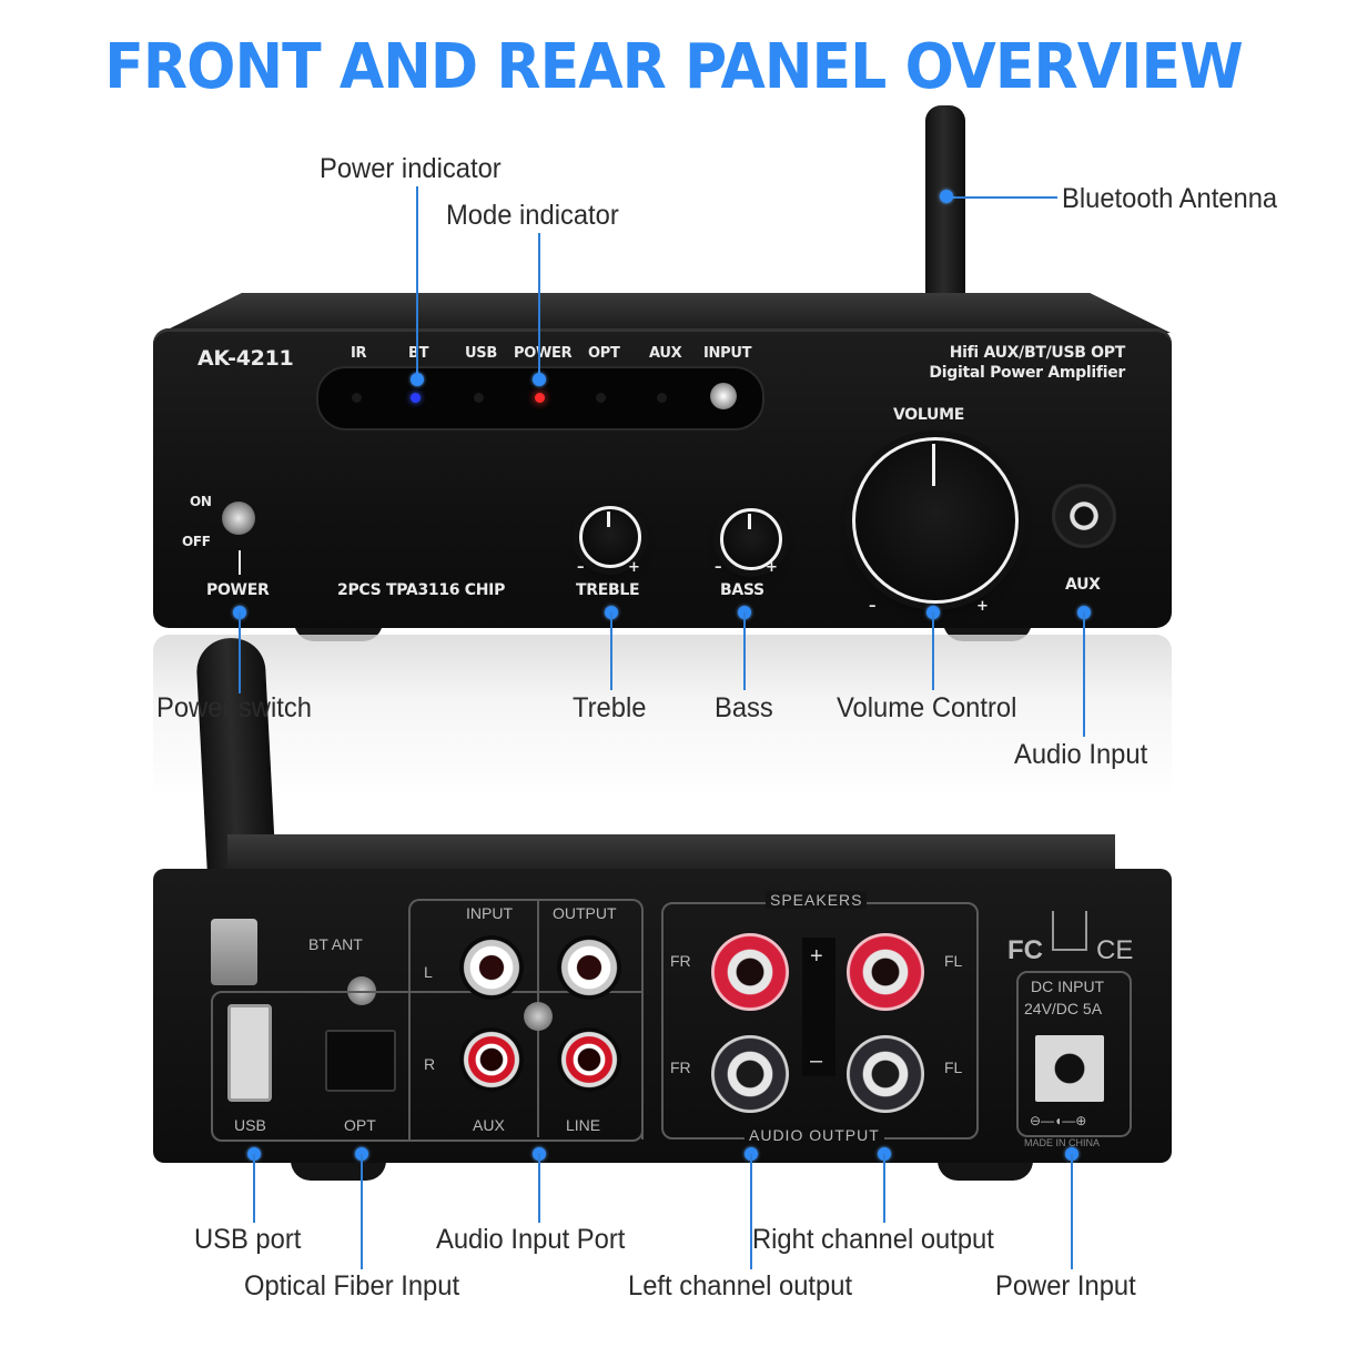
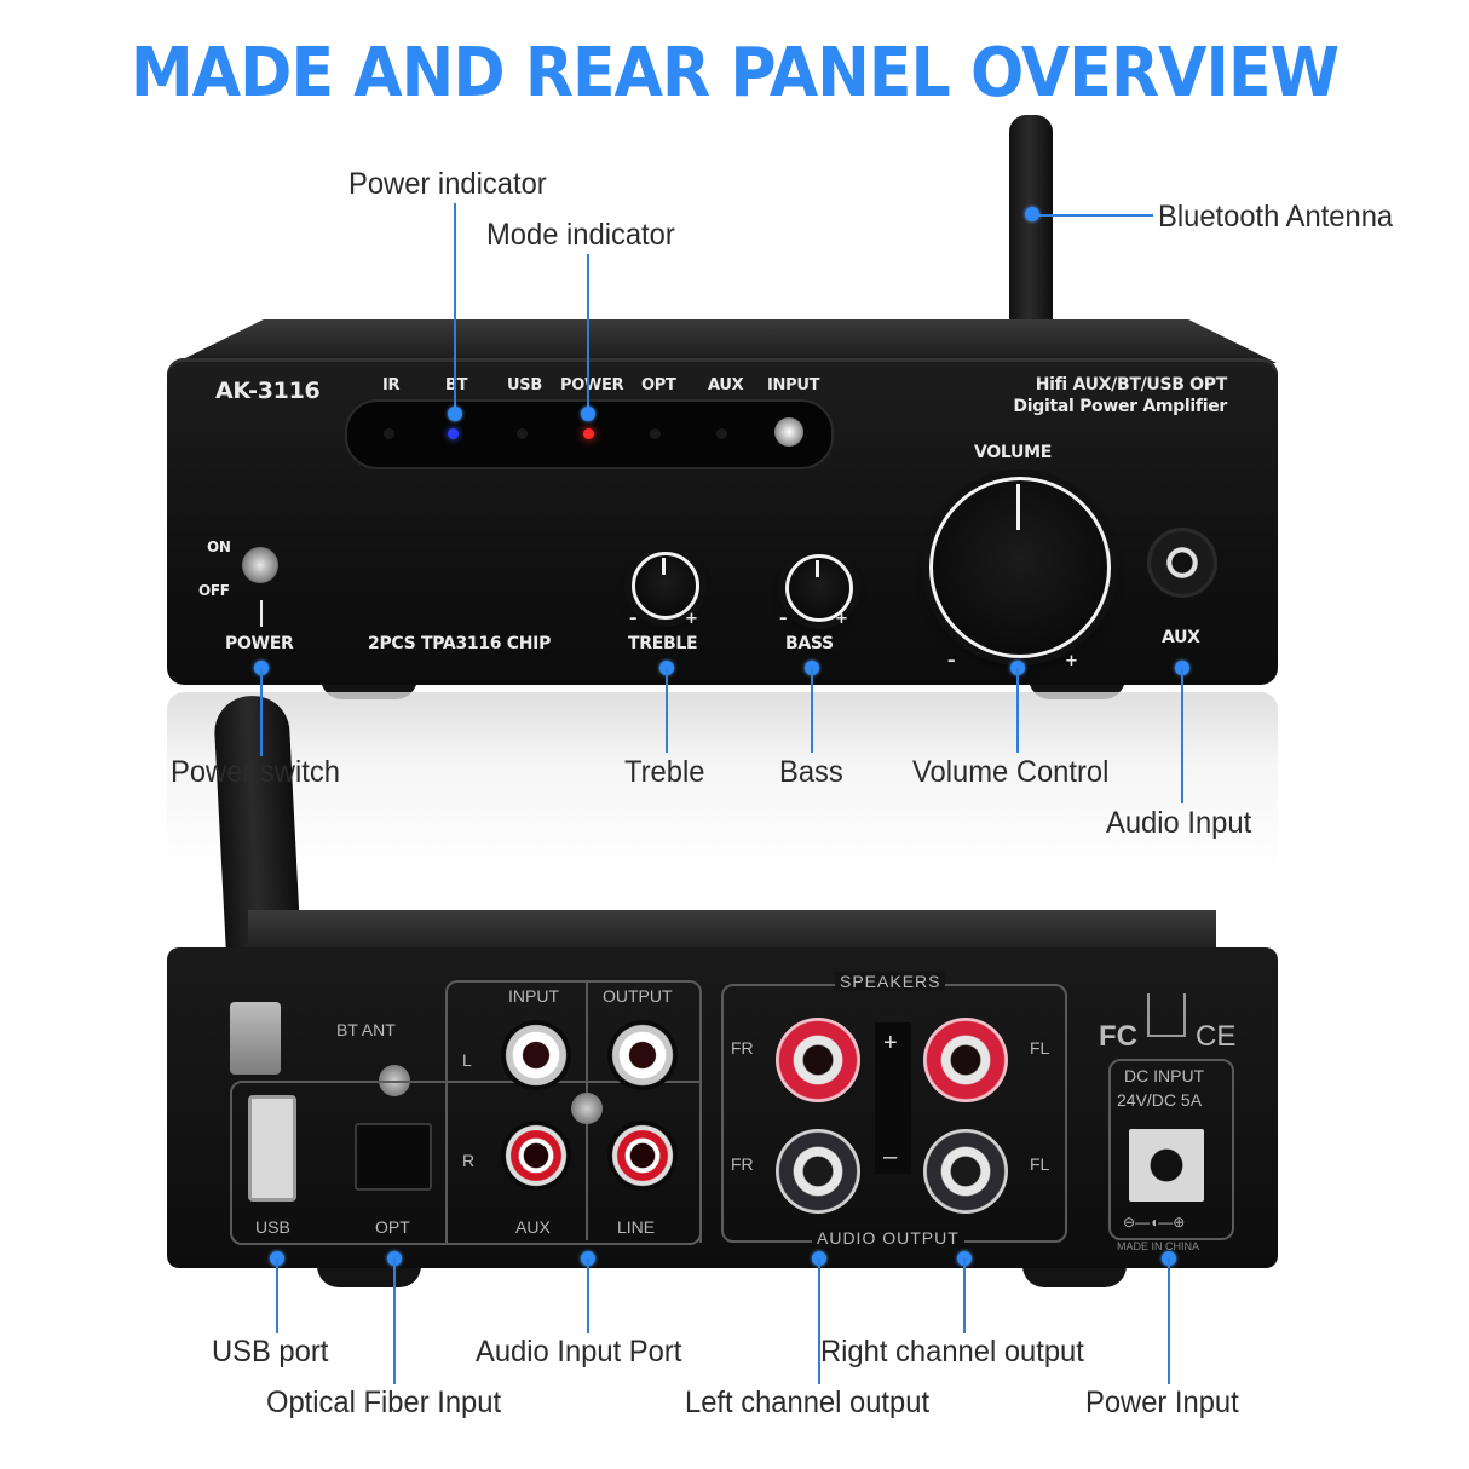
- FRONT AND REAR PANEL OVERVIEW
+ MADE AND REAR PANEL OVERVIEW
- AK-4211
+ AK-3116
  Hifi AUX/BT/USB OPT
  Digital Power Amplifier
  IR
  BT
  USB
  POWER
  OPT
  AUX
  INPUT
  VOLUME
  ON
  OFF
  POWER
  2PCS TPA3116 CHIP
  –
  +
  TREBLE
  –
  +
  BASS
  –
  +
  AUX
  Power indicator
  Mode indicator
  Bluetooth Antenna
  Power switch
  Treble
  Bass
  Volume Control
  Audio Input
  BT ANT
  INPUT
  OUTPUT
  L
  R
  USB
  OPT
  AUX
  LINE
  SPEAKERS
  AUDIO OUTPUT
  FR
  FR
  FL
  FL
  +
  –
  FC
  CE
  DC INPUT
  24V/DC 5A
  ⊖—◖—⊕
  MADE IN CHINA
  USB port
  Optical Fiber Input
  Audio Input Port
  Left channel output
  Right channel output
  Power Input
